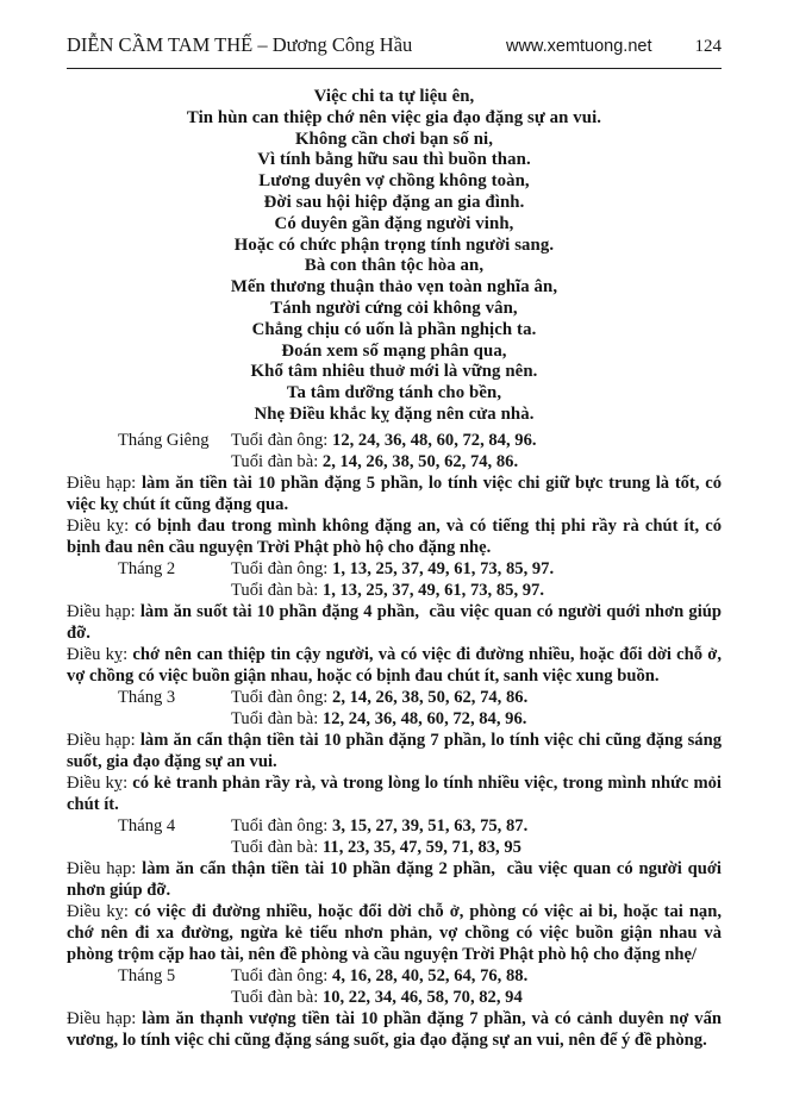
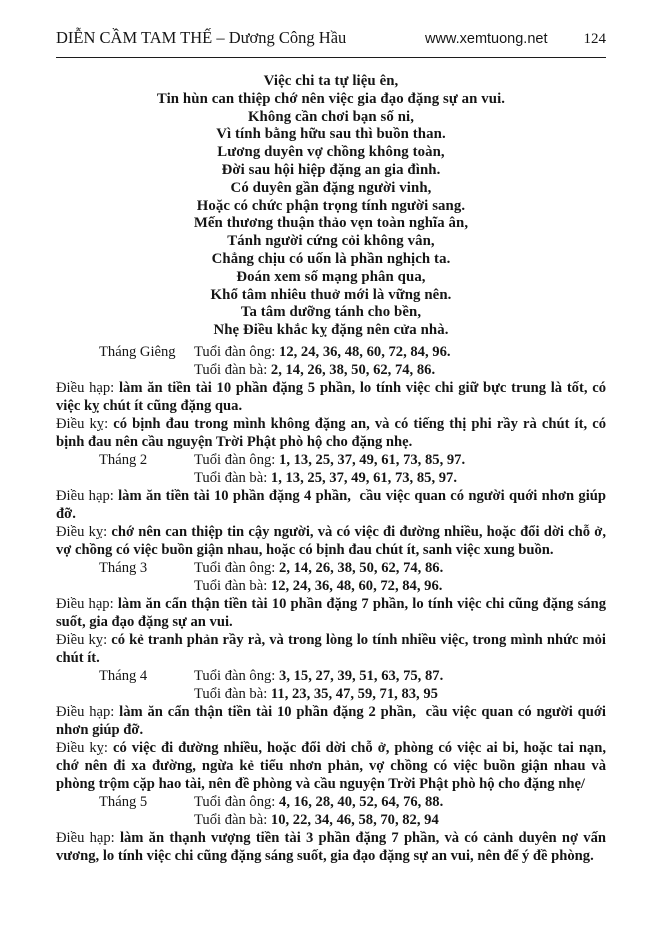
  DIỄN CẦM TAM THẾ – Dương Công Hầu
  www.xemtuong.net
  124
  Việc chi ta tự liệu ên,
  Tin hùn can thiệp chớ nên việc gia đạo đặng sự an vui.
  Không cần chơi bạn số ni,
  Vì tính bằng hữu sau thì buồn than.
  Lương duyên vợ chồng không toàn,
  Đời sau hội hiệp đặng an gia đình.
  Có duyên gần đặng người vinh,
  Hoặc có chức phận trọng tính người sang.
- Bà con thân tộc hòa an,
  Mến thương thuận thảo vẹn toàn nghĩa ân,
  Tánh người cứng cỏi không vân,
  Chẳng chịu có uốn là phần nghịch ta.
  Đoán xem số mạng phân qua,
  Khổ tâm nhiêu thuở mới là vững nên.
  Ta tâm dưỡng tánh cho bền,
  Nhẹ Điều khắc kỵ đặng nên cửa nhà.
  Tháng Giêng Tuổi đàn ông: 12, 24, 36, 48, 60, 72, 84, 96.
  Tuổi đàn bà: 2, 14, 26, 38, 50, 62, 74, 86.
  Điều hạp: làm ăn tiền tài 10 phần đặng 5 phần, lo tính việc chi giữ bực trung là tốt, có việc kỵ chút ít cũng đặng qua.
  Điều kỵ: có bịnh đau trong mình không đặng an, và có tiếng thị phi rầy rà chút ít, có bịnh đau nên cầu nguyện Trời Phật phò hộ cho đặng nhẹ.
  Tháng 2 Tuổi đàn ông: 1, 13, 25, 37, 49, 61, 73, 85, 97.
  Tuổi đàn bà: 1, 13, 25, 37, 49, 61, 73, 85, 97.
- Điều hạp: làm ăn suốt tài 10 phần đặng 4 phần, cầu việc quan có người quới nhơn giúp đỡ.
+ Điều hạp: làm ăn tiền tài 10 phần đặng 4 phần, cầu việc quan có người quới nhơn giúp đỡ.
  Điều kỵ: chớ nên can thiệp tin cậy người, và có việc đi đường nhiều, hoặc đổi dời chỗ ở, vợ chồng có việc buồn giận nhau, hoặc có bịnh đau chút ít, sanh việc xung buồn.
  Tháng 3 Tuổi đàn ông: 2, 14, 26, 38, 50, 62, 74, 86.
  Tuổi đàn bà: 12, 24, 36, 48, 60, 72, 84, 96.
  Điều hạp: làm ăn cẩn thận tiền tài 10 phần đặng 7 phần, lo tính việc chi cũng đặng sáng suốt, gia đạo đặng sự an vui.
  Điều kỵ: có kẻ tranh phản rầy rà, và trong lòng lo tính nhiều việc, trong mình nhức mỏi chút ít.
  Tháng 4 Tuổi đàn ông: 3, 15, 27, 39, 51, 63, 75, 87.
  Tuổi đàn bà: 11, 23, 35, 47, 59, 71, 83, 95
  Điều hạp: làm ăn cẩn thận tiền tài 10 phần đặng 2 phần, cầu việc quan có người quới nhơn giúp đỡ.
  Điều kỵ: có việc đi đường nhiều, hoặc đổi dời chỗ ở, phòng có việc ai bi, hoặc tai nạn, chớ nên đi xa đường, ngừa kẻ tiểu nhơn phản, vợ chồng có việc buồn giận nhau và phòng trộm cặp hao tài, nên đề phòng và cầu nguyện Trời Phật phò hộ cho đặng nhẹ/
  Tháng 5 Tuổi đàn ông: 4, 16, 28, 40, 52, 64, 76, 88.
  Tuổi đàn bà: 10, 22, 34, 46, 58, 70, 82, 94
- Điều hạp: làm ăn thạnh vượng tiền tài 10 phần đặng 7 phần, và có cảnh duyên nợ vấn vương, lo tính việc chi cũng đặng sáng suốt, gia đạo đặng sự an vui, nên để ý đề phòng.
+ Điều hạp: làm ăn thạnh vượng tiền tài 3 phần đặng 7 phần, và có cảnh duyên nợ vấn vương, lo tính việc chi cũng đặng sáng suốt, gia đạo đặng sự an vui, nên để ý đề phòng.
